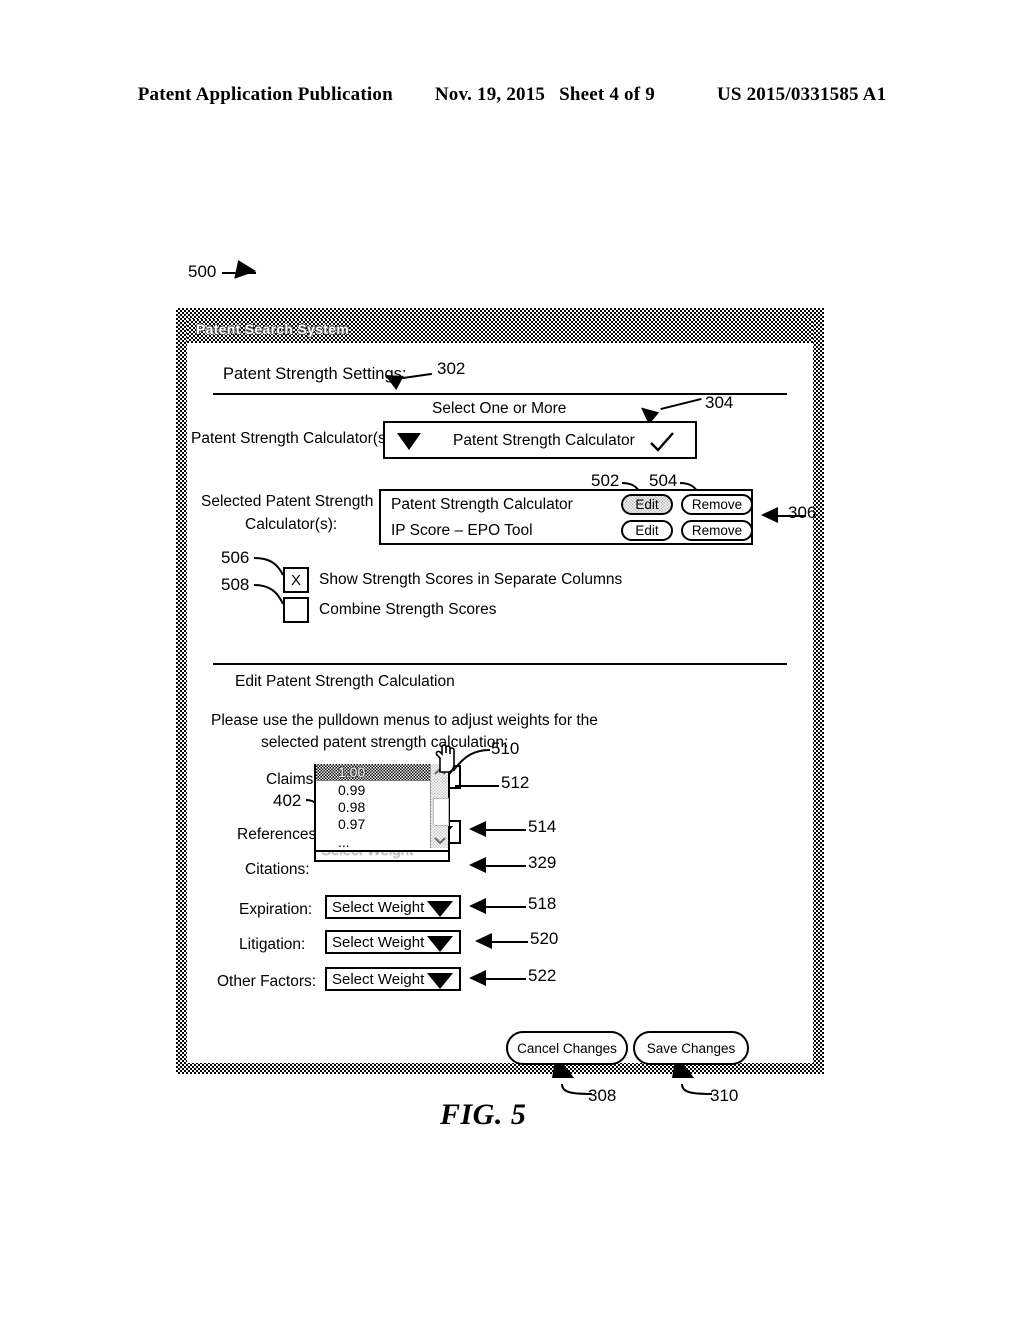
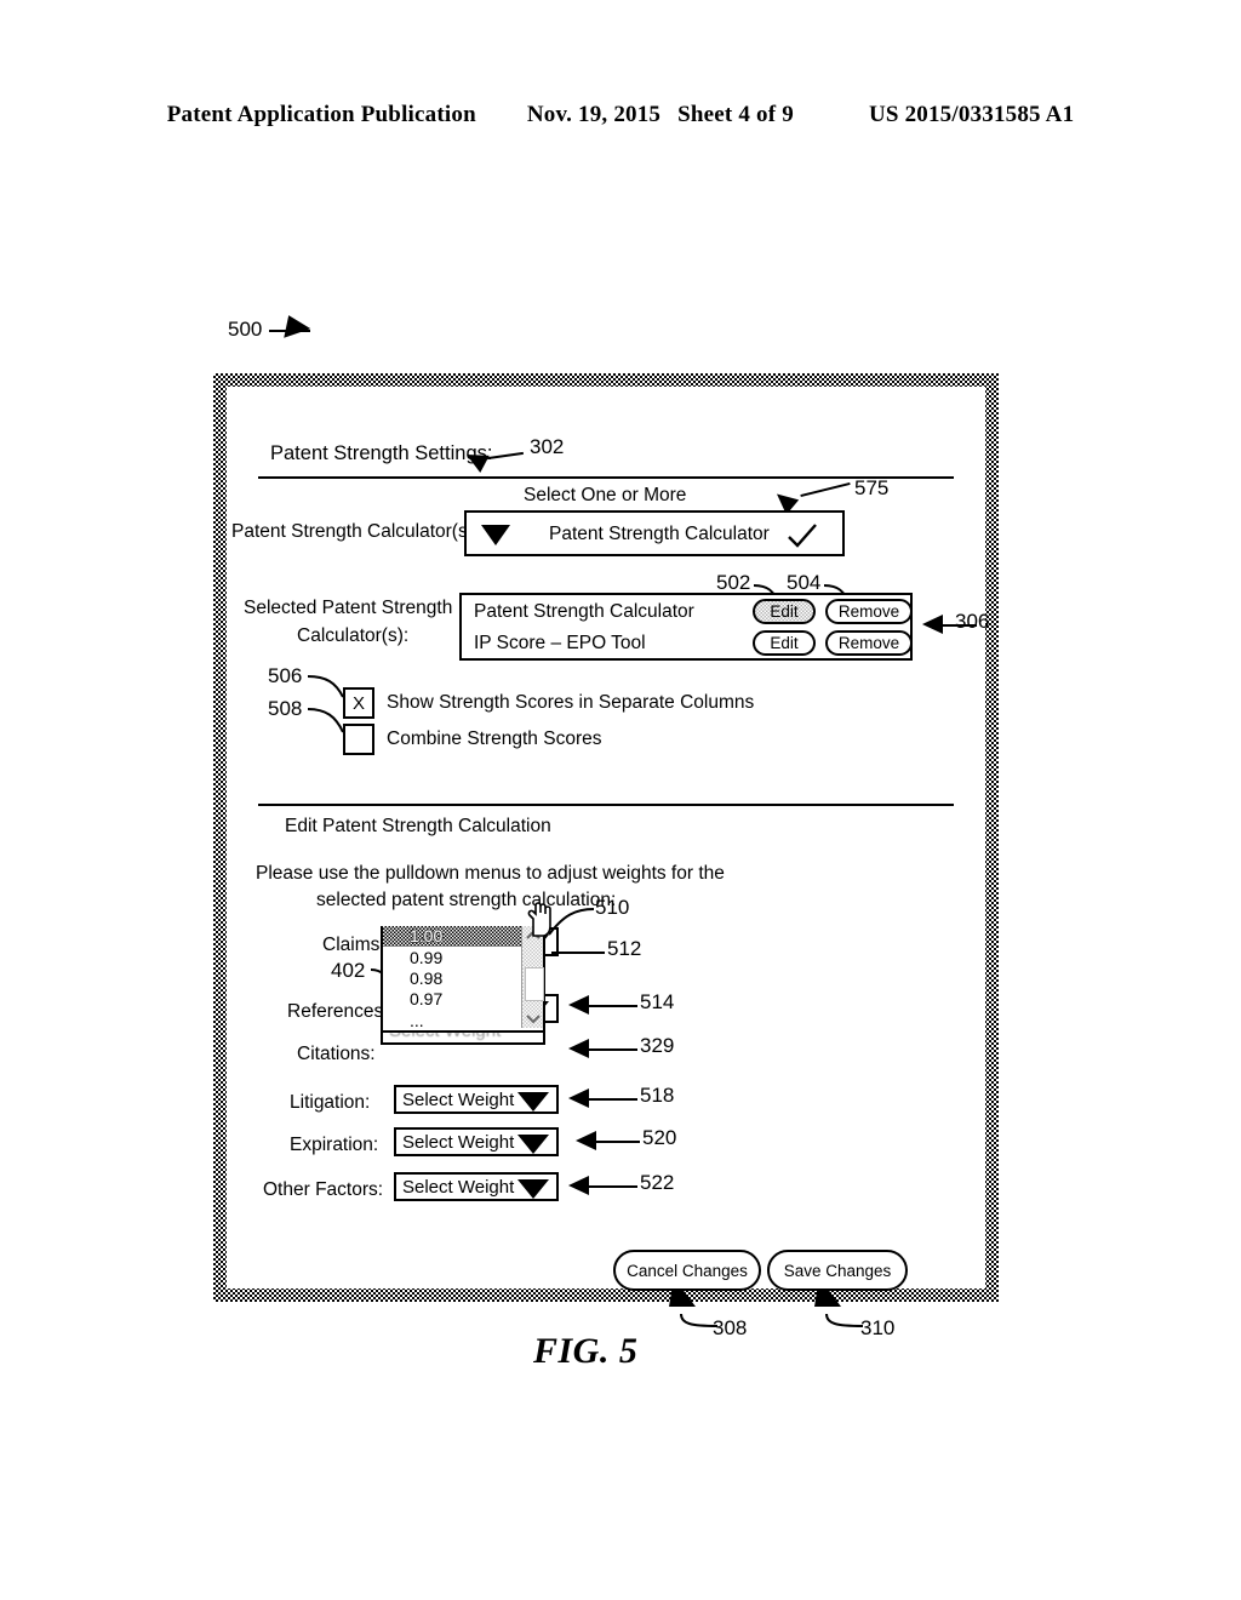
  Patent Application Publication
  Nov. 19, 2015
  Sheet 4 of 9
  US 2015/0331585 A1
  500
- Patent Search System
  Patent Strength Settings:
  302
  Select One or More
- 304
+ 575
  Patent Strength Calculator(s
  Patent Strength Calculator
  502
  504
  Selected Patent Strength
  Calculator(s):
  Patent Strength Calculator
  Edit
  Remove
  IP Score – EPO Tool
  Edit
  Remove
  306
  506
  X
  Show Strength Scores in Separate Columns
  508
  Combine Strength Scores
  Edit Patent Strength Calculation
  Please use the pulldown menus to adjust weights for the
  selected patent strength calculation:
  Claims
  510
  512
  402
  References
  514
  Citations:
  329
- Expiration:
+ Litigation:
  Select Weight
  518
- Litigation:
+ Expiration:
  Select Weight
  520
  Other Factors:
  Select Weight
  522
  Cancel Changes
  Save Changes
  1.00
  0.99
  0.98
  0.97
  ...
  308
  310
  FIG. 5
